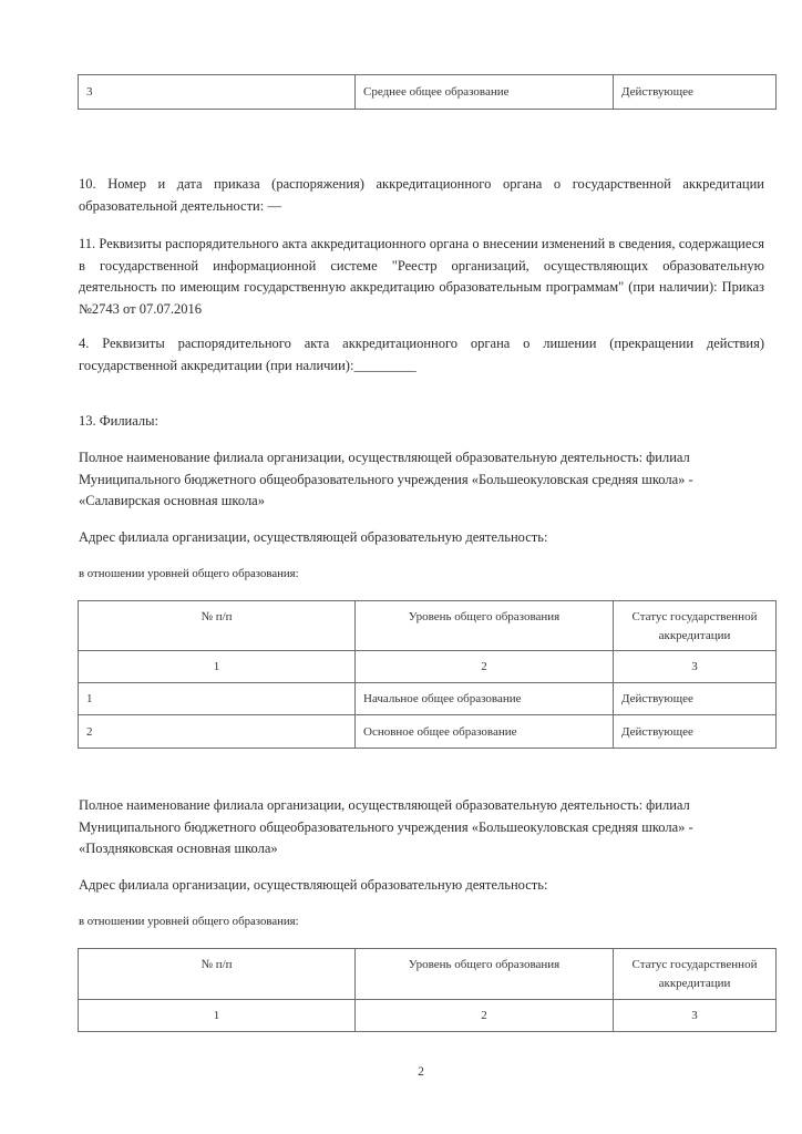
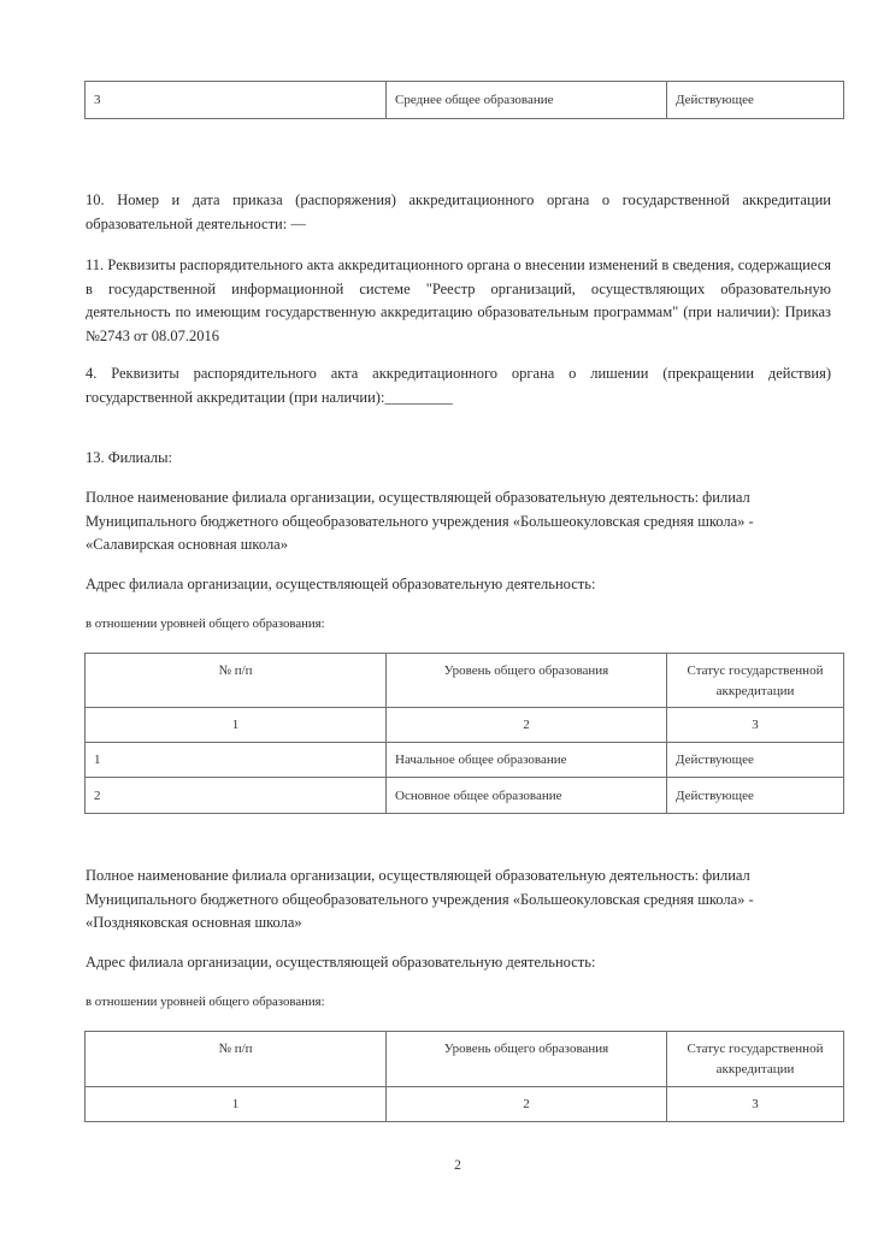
  3	Среднее общее образование	Действующее
  10. Номер и дата приказа (распоряжения) аккредитационного органа о государственной аккредитации образовательной деятельности: —
- 11. Реквизиты распорядительного акта аккредитационного органа о внесении изменений в сведения, содержащиеся в государственной информационной системе "Реестр организаций, осуществляющих образовательную деятельность по имеющим государственную аккредитацию образовательным программам" (при наличии): Приказ №2743 от 07.07.2016
+ 11. Реквизиты распорядительного акта аккредитационного органа о внесении изменений в сведения, содержащиеся в государственной информационной системе "Реестр организаций, осуществляющих образовательную деятельность по имеющим государственную аккредитацию образовательным программам" (при наличии): Приказ №2743 от 08.07.2016
  4. Реквизиты распорядительного акта аккредитационного органа о лишении (прекращении действия) государственной аккредитации (при наличии):_________
  13. Филиалы:
  Полное наименование филиала организации, осуществляющей образовательную деятельность: филиал
  Муниципального бюджетного общеобразовательного учреждения «Большеокуловская средняя школа» -
  «Салавирская основная школа»
  Адрес филиала организации, осуществляющей образовательную деятельность:
  в отношении уровней общего образования:
  № п/п	Уровень общего образования	Статус государственной аккредитации
  1	2	3
  1	Начальное общее образование	Действующее
  2	Основное общее образование	Действующее
  Полное наименование филиала организации, осуществляющей образовательную деятельность: филиал
  Муниципального бюджетного общеобразовательного учреждения «Большеокуловская средняя школа» -
  «Поздняковская основная школа»
  Адрес филиала организации, осуществляющей образовательную деятельность:
  в отношении уровней общего образования:
  № п/п	Уровень общего образования	Статус государственной аккредитации
  1	2	3
  2
